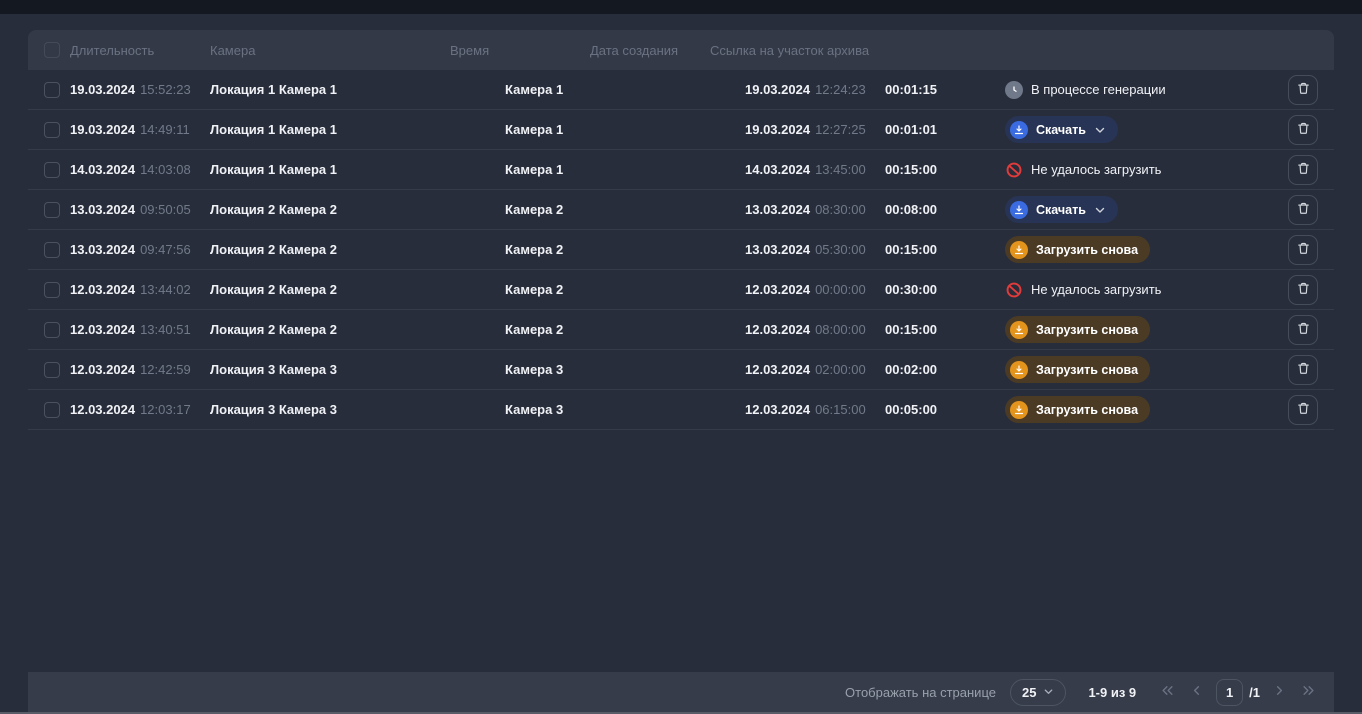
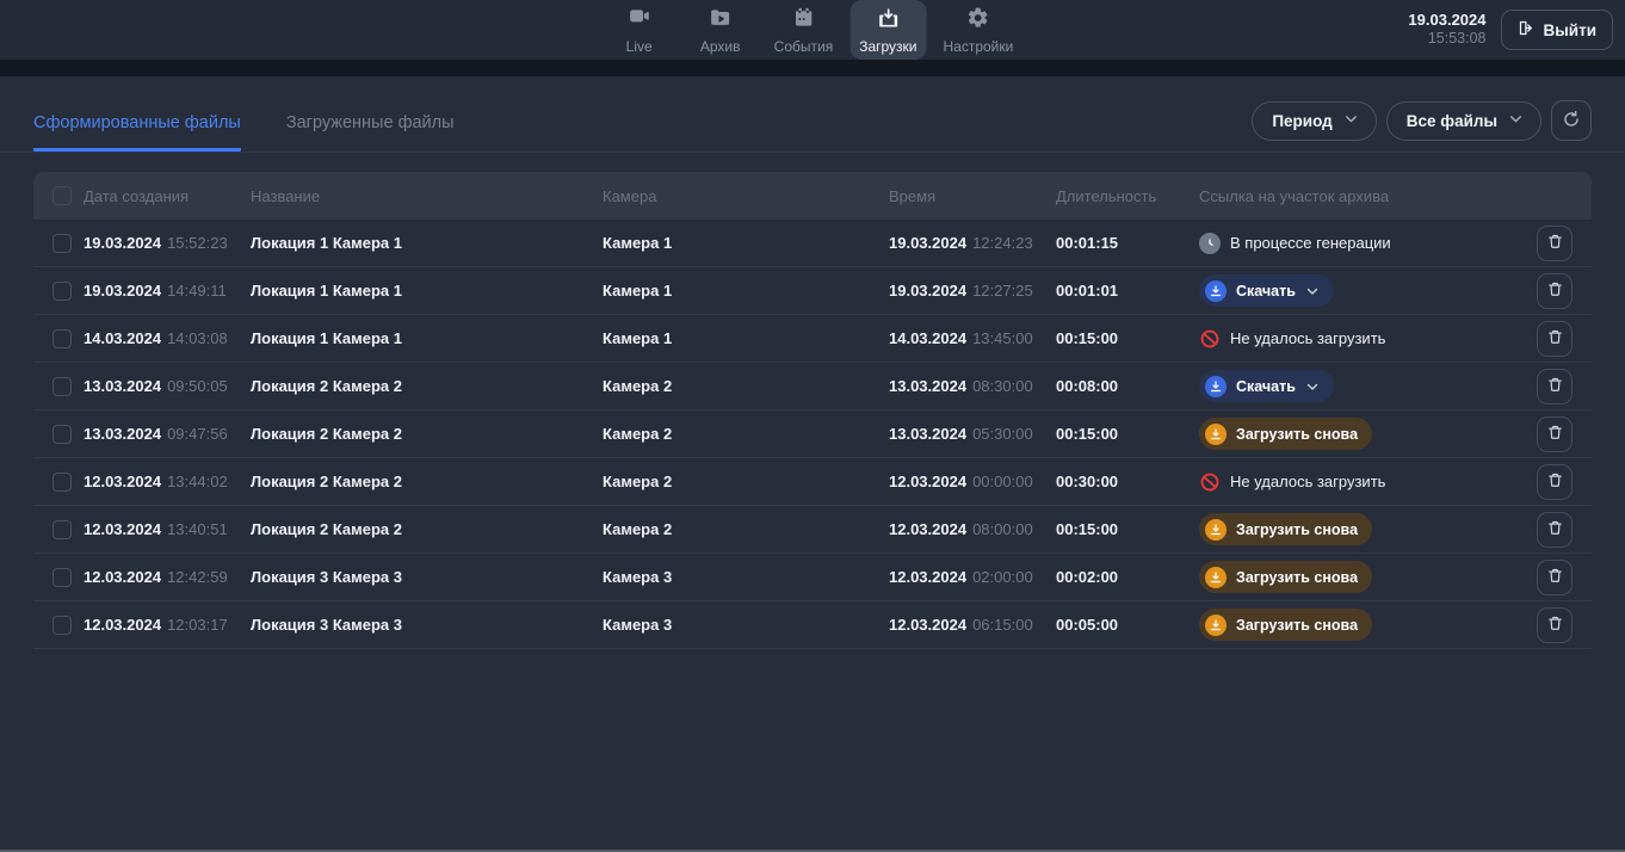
+ Live
+ Архив
+ События
+ Загрузки
+ Настройки
+ 19.03.2024
+ 15:53:08
+ Выйти
+ Сформированные файлы
+ Загруженные файлы
+ Период
+ Все файлы
- Длительность
+ Дата создания
+ Название
  Камера
  Время
- Дата создания
+ Длительность
  Ссылка на участок архива
  19.03.2024 15:52:23
  Локация 1 Камера 1
  Камера 1
  19.03.2024 12:24:23
  00:01:15
  В процессе генерации
  19.03.2024 14:49:11
  Локация 1 Камера 1
  Камера 1
  19.03.2024 12:27:25
  00:01:01
  Скачать
  14.03.2024 14:03:08
  Локация 1 Камера 1
  Камера 1
  14.03.2024 13:45:00
  00:15:00
  Не удалось загрузить
  13.03.2024 09:50:05
  Локация 2 Камера 2
  Камера 2
  13.03.2024 08:30:00
  00:08:00
  Скачать
  13.03.2024 09:47:56
  Локация 2 Камера 2
  Камера 2
  13.03.2024 05:30:00
  00:15:00
  Загрузить снова
  12.03.2024 13:44:02
  Локация 2 Камера 2
  Камера 2
  12.03.2024 00:00:00
  00:30:00
  Не удалось загрузить
  12.03.2024 13:40:51
  Локация 2 Камера 2
  Камера 2
  12.03.2024 08:00:00
  00:15:00
  Загрузить снова
  12.03.2024 12:42:59
  Локация 3 Камера 3
  Камера 3
  12.03.2024 02:00:00
  00:02:00
  Загрузить снова
  12.03.2024 12:03:17
  Локация 3 Камера 3
  Камера 3
  12.03.2024 06:15:00
  00:05:00
  Загрузить снова
- Отображать на странице
- 25
- 1-9 из 9
- 1
- /1
